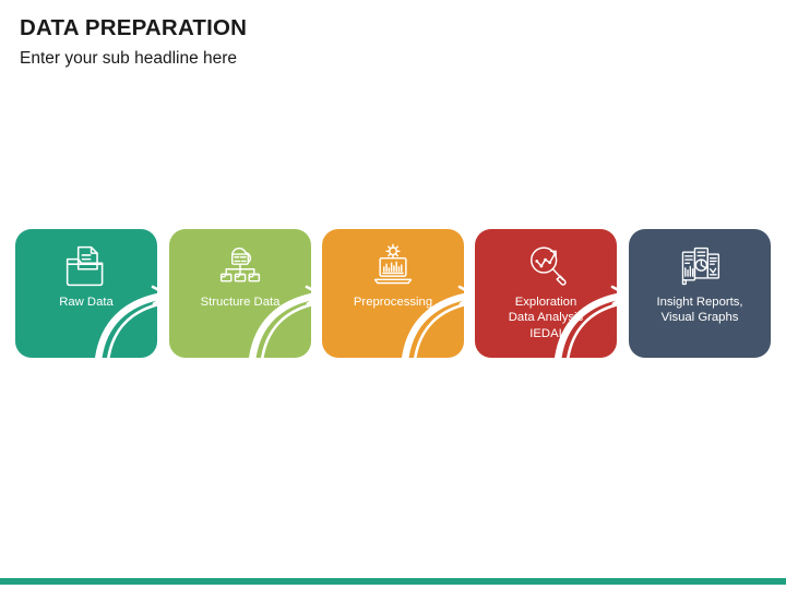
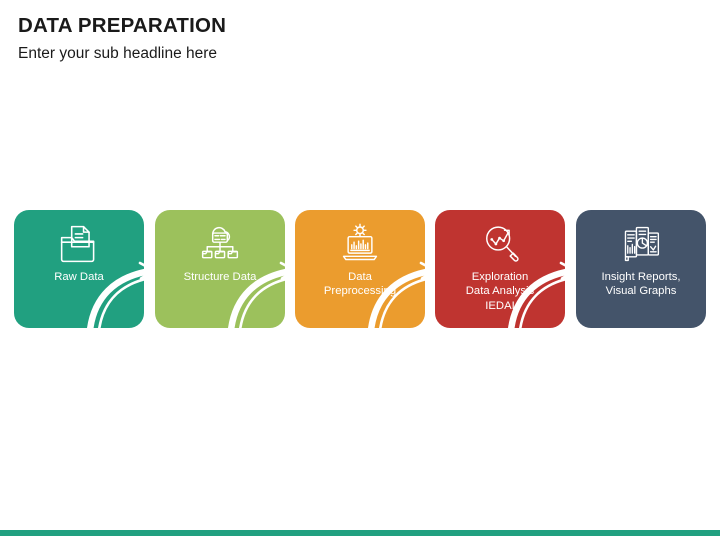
  DATA PREPARATION
  Enter your sub headline here
  Raw Data
  Structure Data
+ Data
  Preprocessing
  Exploration
  Data Analysis
  IEDAI
  Insight Reports,
  Visual Graphs
